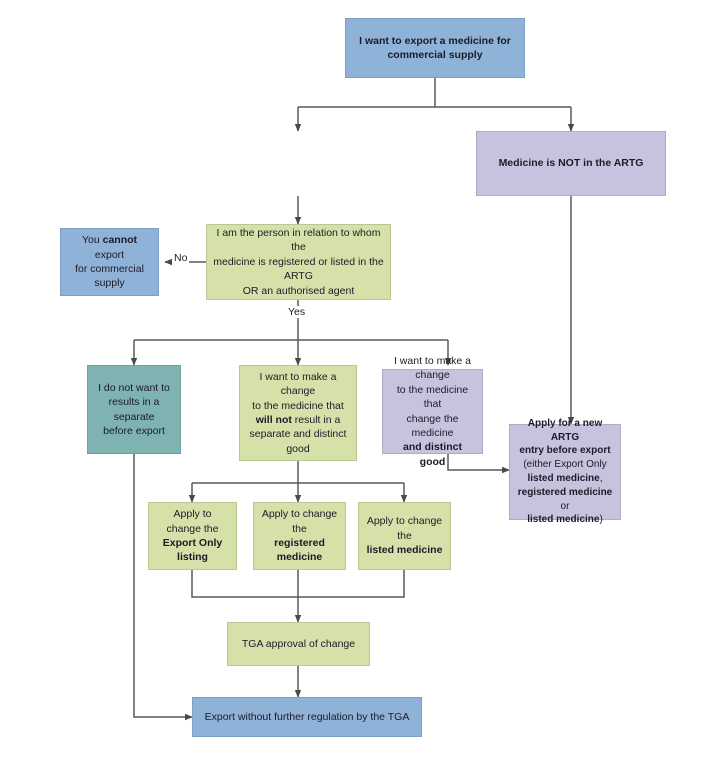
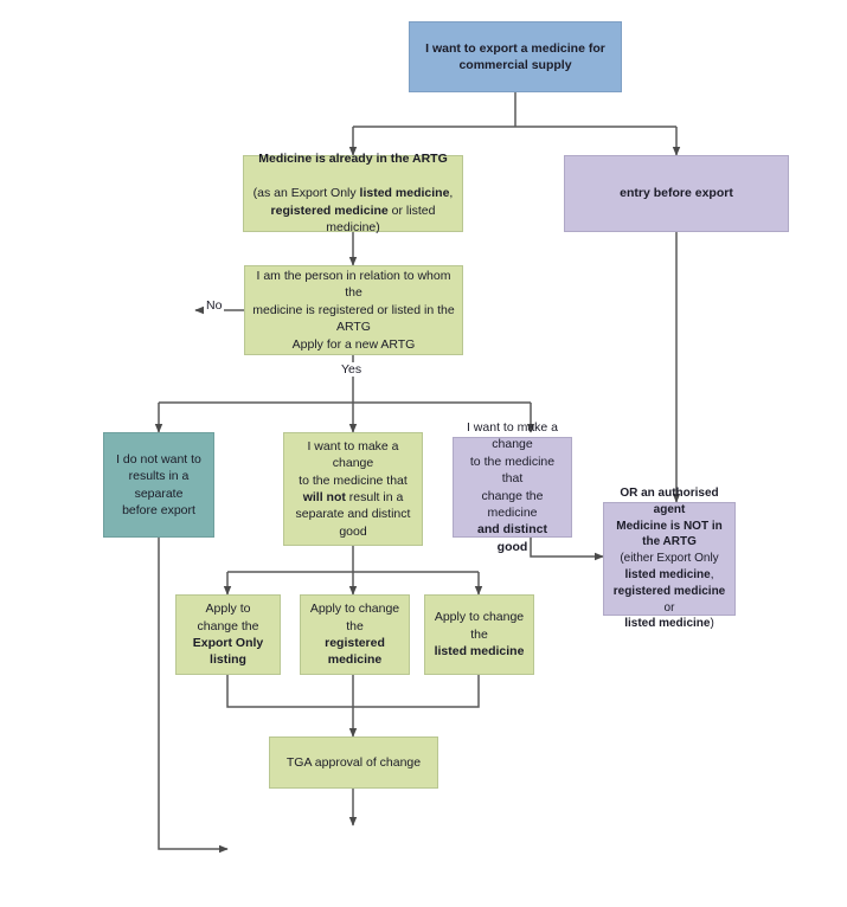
  I want to export a medicine for
  commercial supply
+ Medicine is already in the ARTG
+ (as an Export Only listed medicine,
+ registered medicine or listed medicine)
- Medicine is NOT in the ARTG
+ entry before export
- You cannot export
- for commercial
- supply
  I am the person in relation to whom the
  medicine is registered or listed in the ARTG
- OR an authorised agent
+ Apply for a new ARTG
  I do not want to
  results in a separate
  before export
  I want to make a change
  to the medicine that
  will not result in a
  separate and distinct
  good
  I want to make a change
  to the medicine that
  change the medicine
  and distinct good
- Apply for a new ARTG
+ OR an authorised agent
- entry before export
+ Medicine is NOT in the ARTG
  (either Export Only
  listed medicine,
  registered medicine or
  listed medicine)
  Apply to change the
  Export Only listing
  Apply to change the
  registered medicine
  Apply to change the
  listed medicine
  TGA approval of change
- Export without further regulation by the TGA
  No
  Yes
